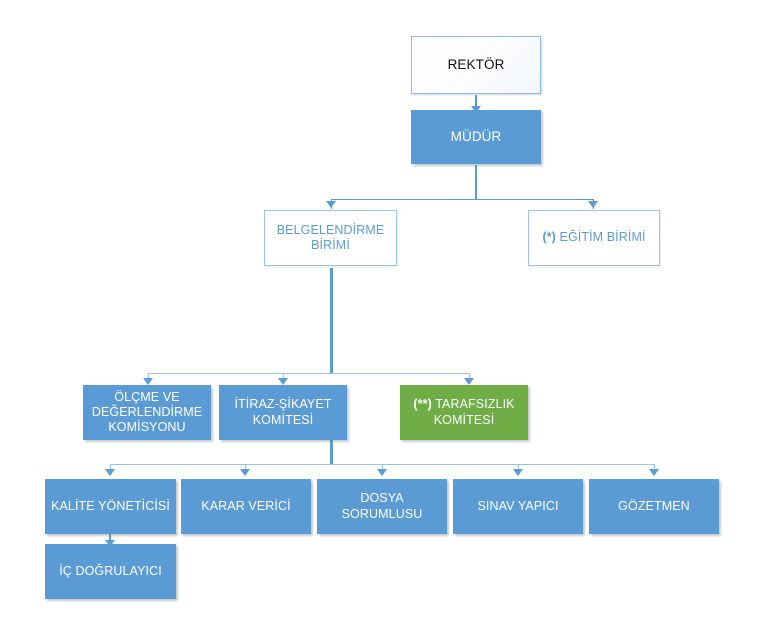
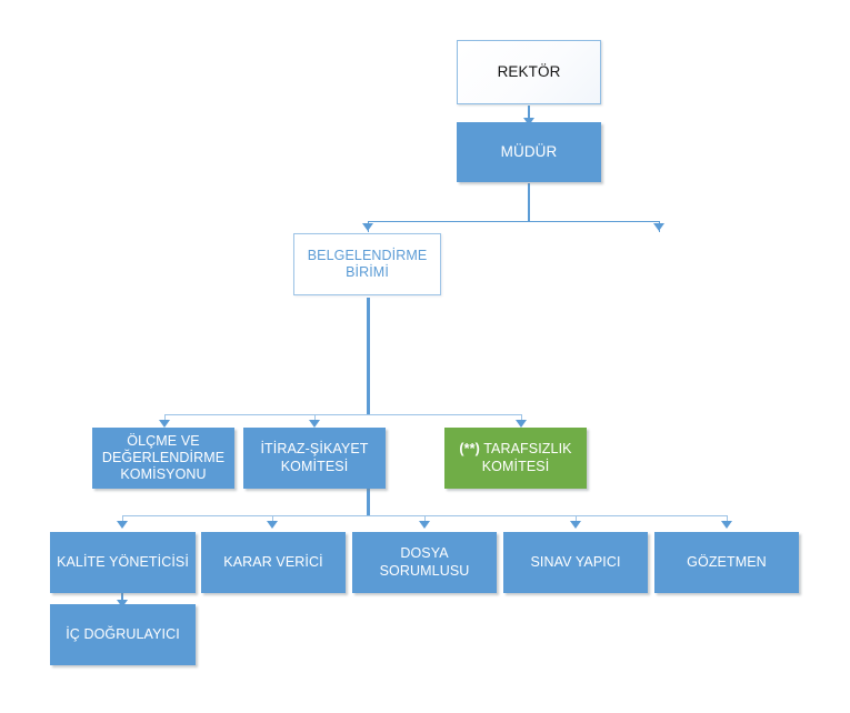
  REKTÖR
  MÜDÜR
  BELGELENDİRME
  BİRİMİ
- (*) EĞİTİM BİRİMİ
  ÖLÇME VE
  DEĞERLENDİRME
  KOMİSYONU
  İTİRAZ-ŞİKAYET
  KOMİTESİ
  (**) TARAFSIZLIK
  KOMİTESİ
  KALİTE YÖNETİCİSİ
  KARAR VERİCİ
  DOSYA
  SORUMLUSU
  SINAV YAPICI
  GÖZETMEN
  İÇ DOĞRULAYICI
